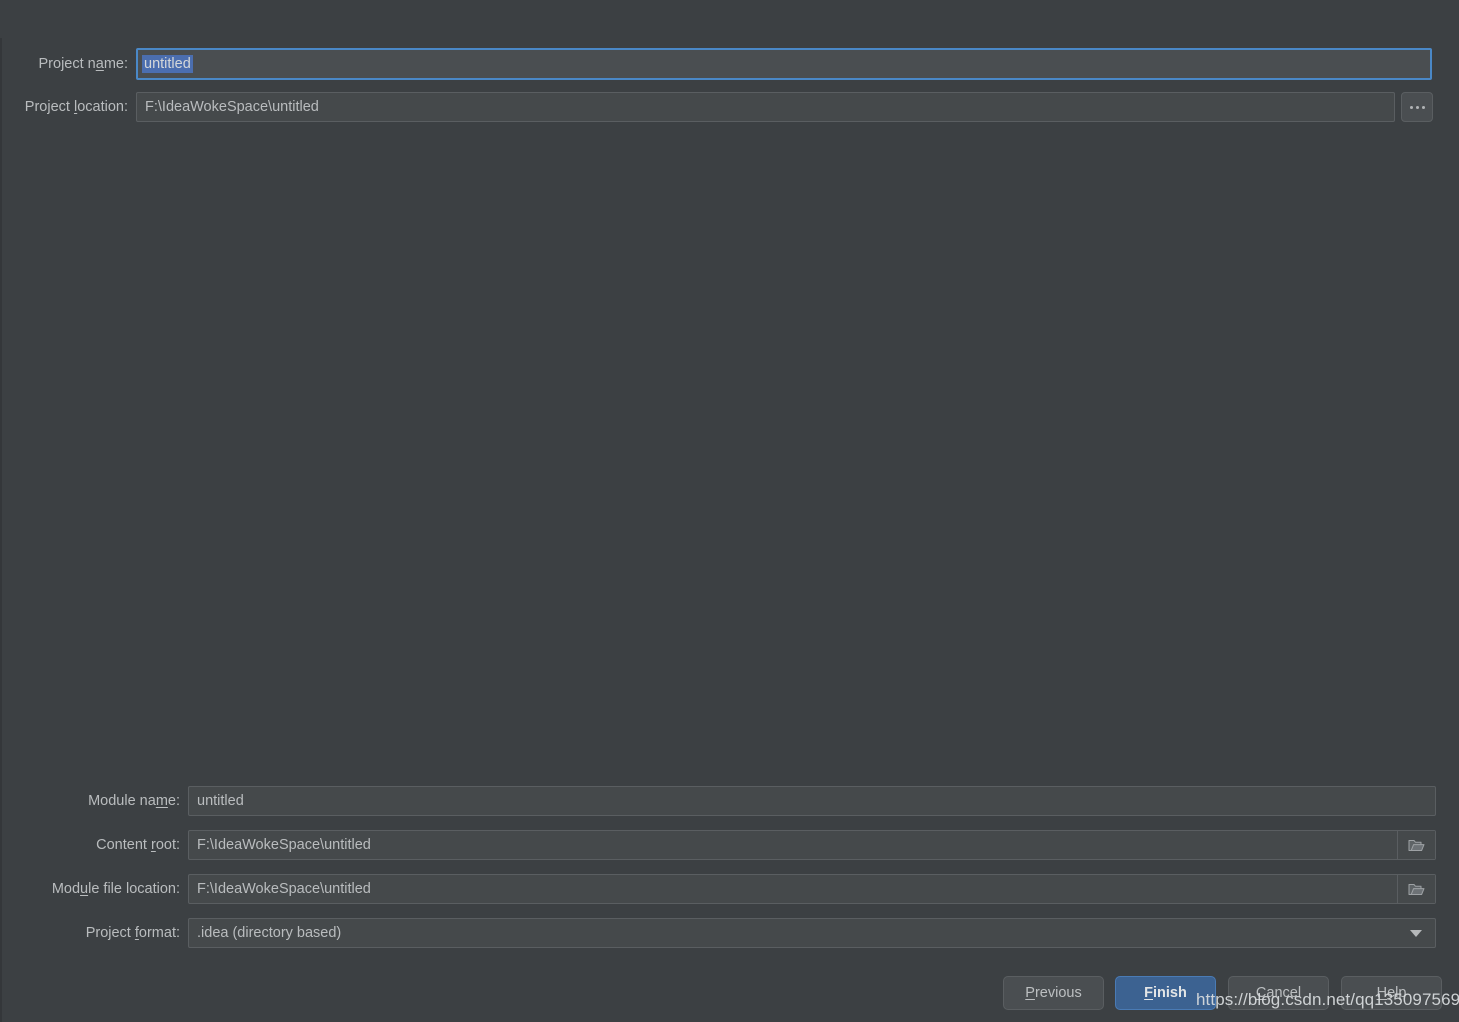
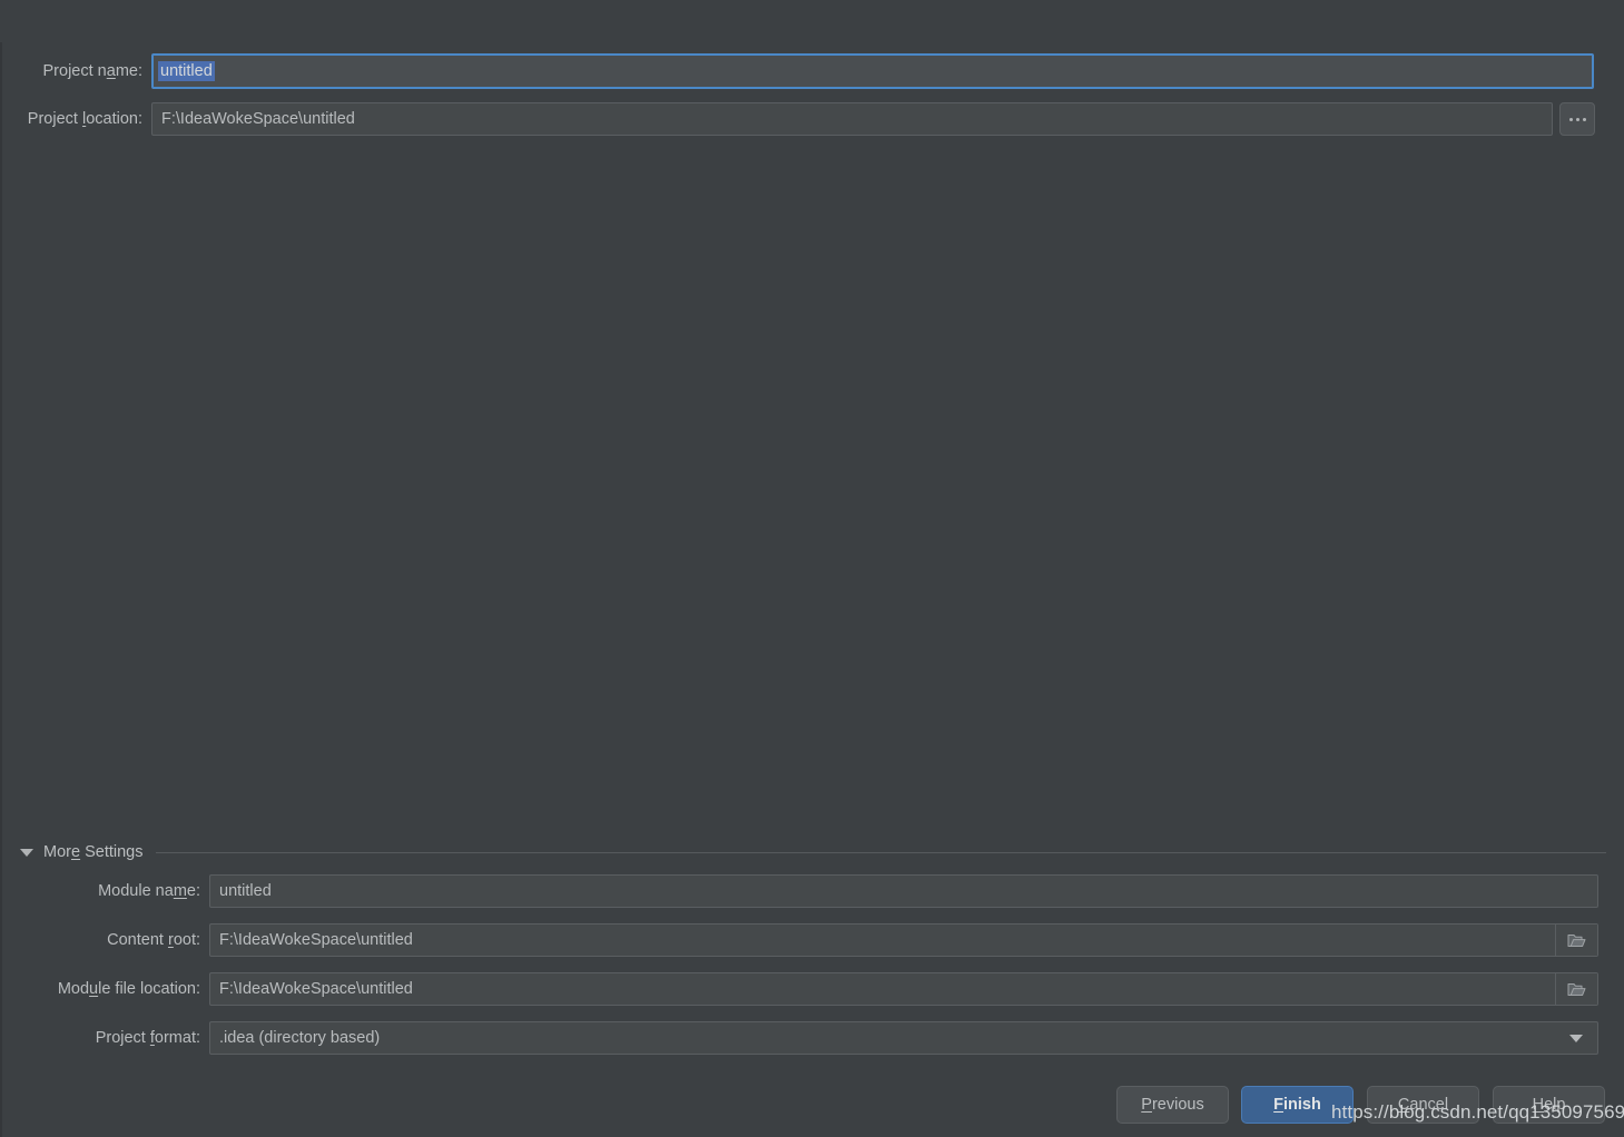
  Project name:
  untitled
  Project location:
  F:\IdeaWokeSpace\untitled
+ More Settings
  Module name:
  untitled
  Content root:
  F:\IdeaWokeSpace\untitled
  Module file location:
  F:\IdeaWokeSpace\untitled
  Project format:
  .idea (directory based)
  Previous
  Finish
  Cancel
  Help
  https://blog.csdn.net/qq135097569
